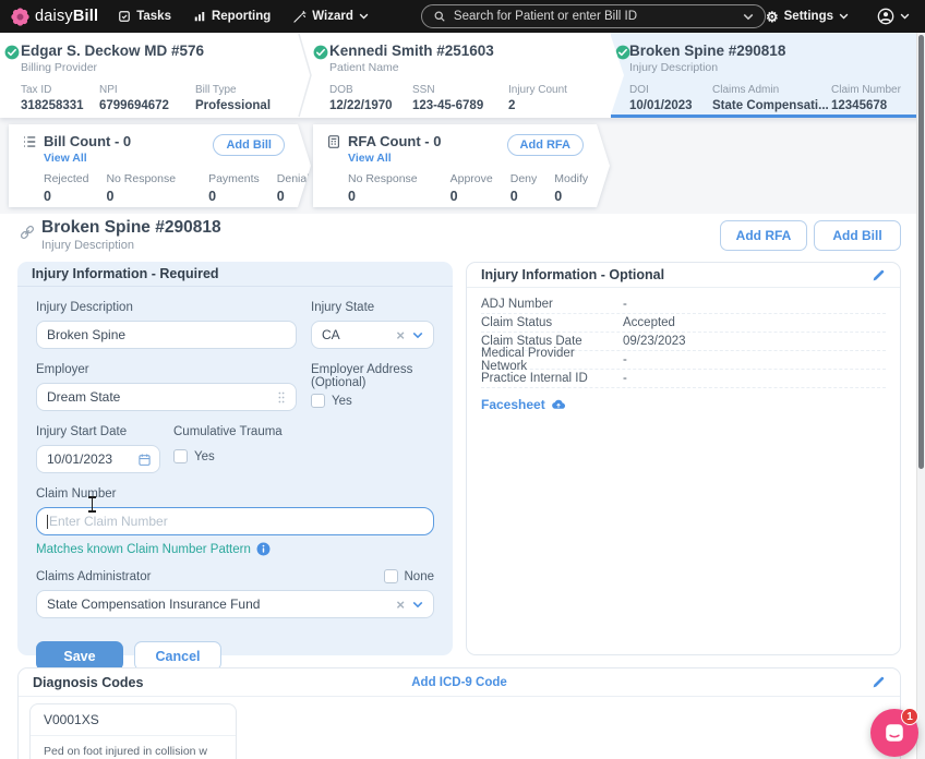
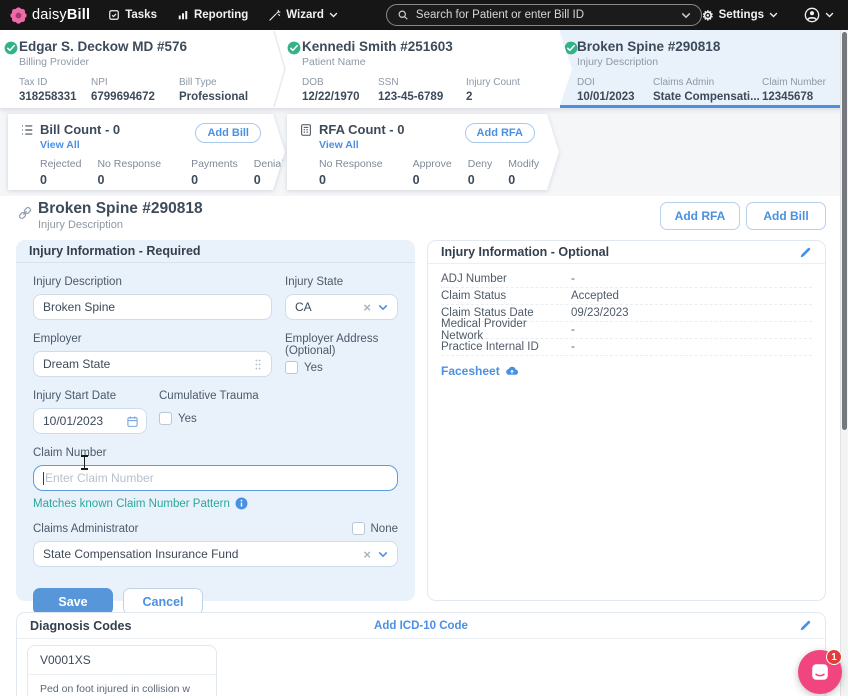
  daisyBill
  Tasks
  Reporting
  Wizard
  Search for Patient or enter Bill ID
  ⚙
  Settings
  Edgar S. Deckow MD #576
  Billing Provider
  Tax ID
  318258331
  NPI
  6799694672
  Bill Type
  Professional
  Kennedi Smith #251603
  Patient Name
  DOB
  12/22/1970
  SSN
  123-45-6789
  Injury Count
  2
  Broken Spine #290818
  Injury Description
  DOI
  10/01/2023
  Claims Admin
  State Compensati...
  Claim Number
  12345678
  Bill Count - 0
  View All
  Add Bill
  Rejected
  0
  No Response
  0
  Payments
  0
  Denia
  0
  RFA Count - 0
  View All
  Add RFA
  No Response
  0
  Approve
  0
  Deny
  0
  Modify
  0
  Broken Spine #290818
  Injury Description
  Add RFA
  Add Bill
  Injury Information - Required
  Injury Description
  Broken Spine
  Injury State
  CA
  ×
  Employer
  Dream State
  Employer Address (Optional)
  Yes
  Injury Start Date
  10/01/2023
  Cumulative Trauma
  Yes
  Claim Number
  Enter Claim Number
  Matches known Claim Number Pattern
  Claims Administrator
  None
  State Compensation Insurance Fund
  ×
  Save
  Cancel
  Injury Information - Optional
  ADJ Number
  -
  Claim Status
  Accepted
  Claim Status Date
  09/23/2023
  Medical Provider Network
  -
  Practice Internal ID
  -
  Facesheet
  Diagnosis Codes
- Add ICD-9 Code
+ Add ICD-10 Code
  V0001XS
  1
